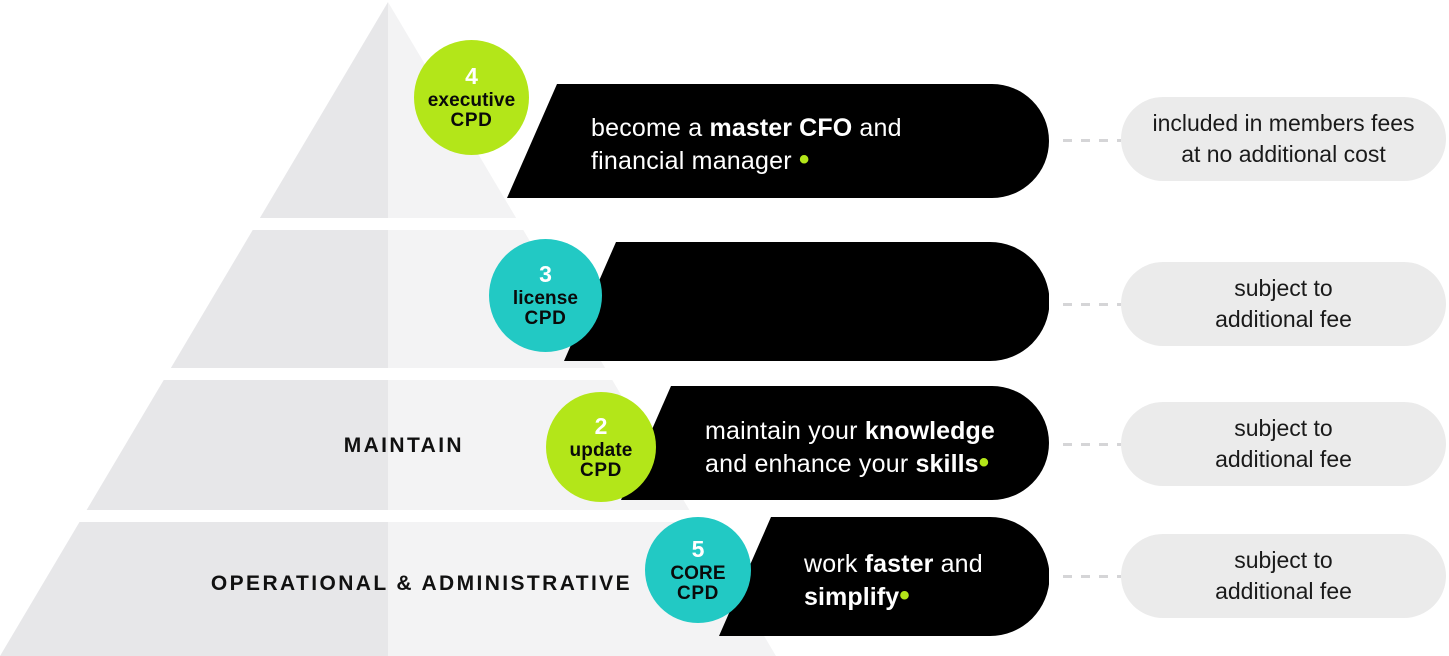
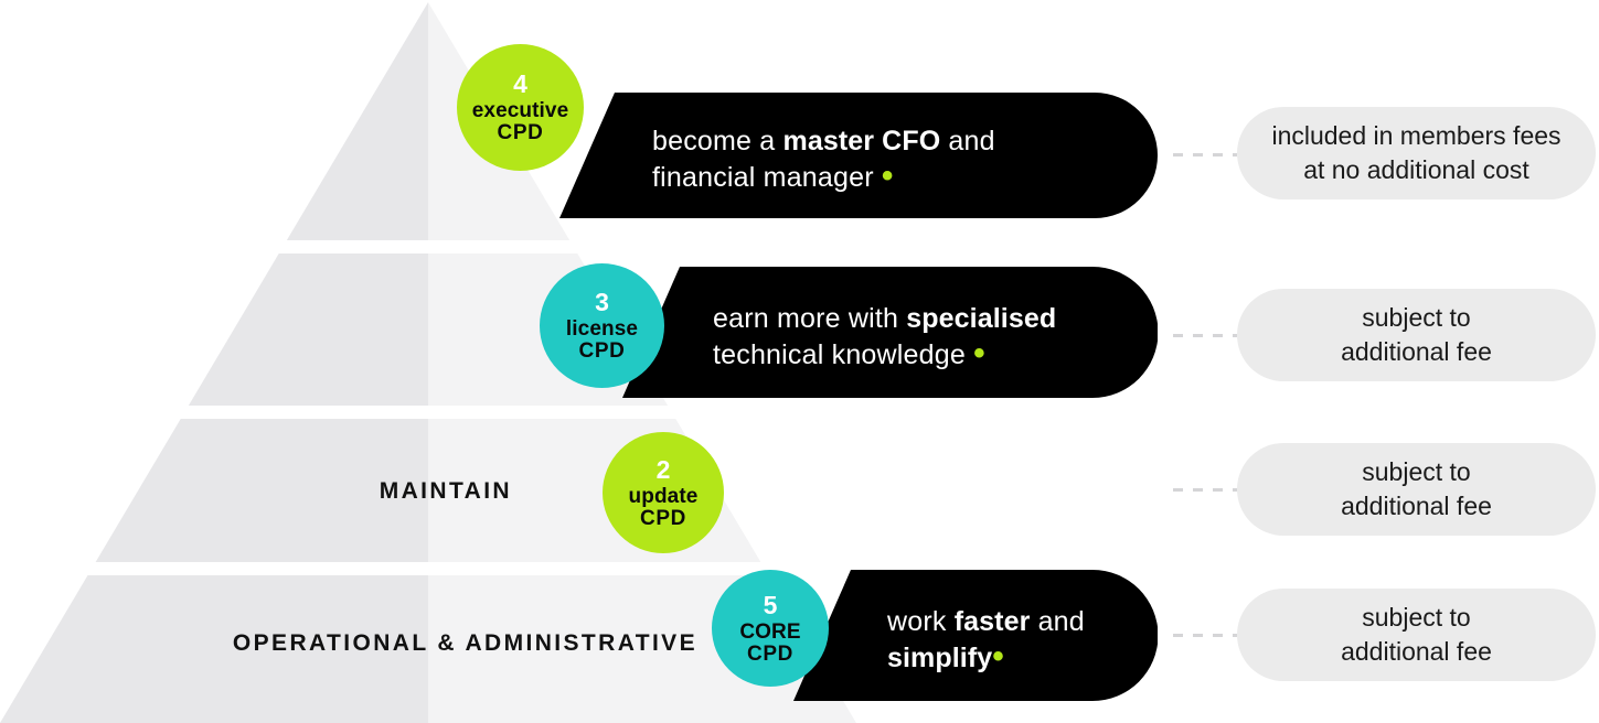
  MAINTAIN
  OPERATIONAL & ADMINISTRATIVE
  become a master CFO and
  financial manager •
  4
  executive
  CPD
  included in members fees
  at no additional cost
+ earn more with specialised
+ technical knowledge •
  3
  license
  CPD
  subject to
  additional fee
- maintain your knowledge
- and enhance your skills•
  2
  update
  CPD
  subject to
  additional fee
  work faster and
  simplify•
  5
  CORE
  CPD
  subject to
  additional fee
